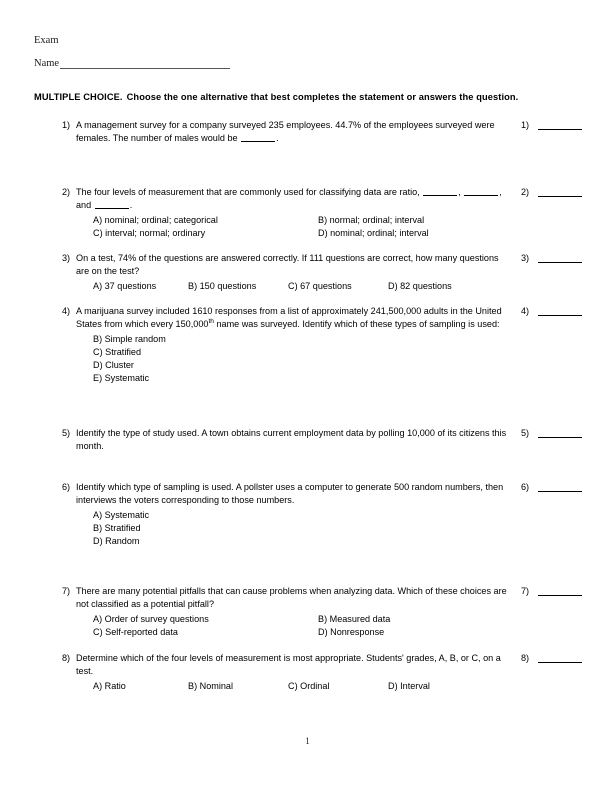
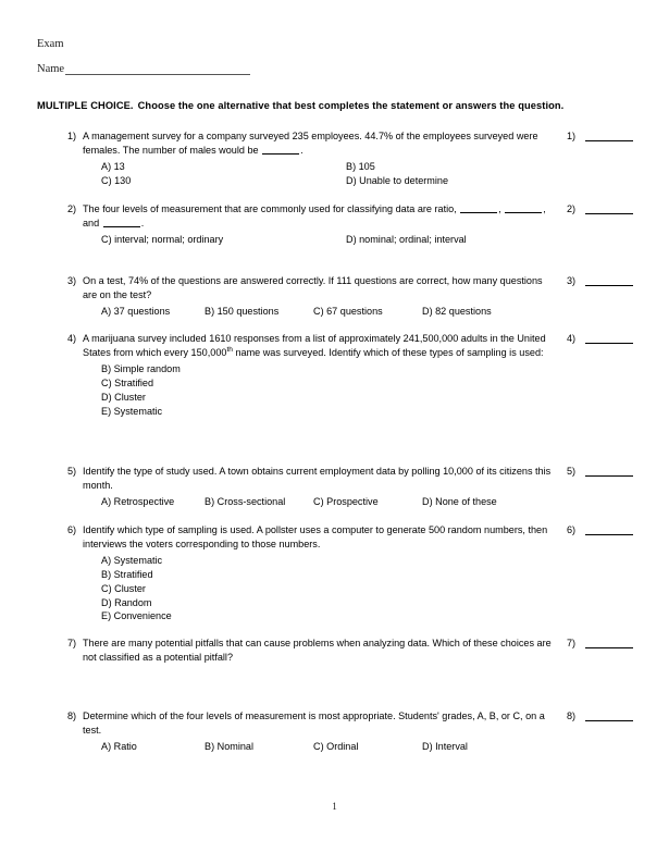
  Exam
  Name
  MULTIPLE CHOICE. Choose the one alternative that best completes the statement or answers the question.
  1)
  A management survey for a company surveyed 235 employees. 44.7% of the employees surveyed were females. The number of males would be .
+ A) 13
+ B) 105
+ C) 130
+ D) Unable to determine
  1)
  2)
  The four levels of measurement that are commonly used for classifying data are ratio, , , and .
- A) nominal; ordinal; categorical
- B) normal; ordinal; interval
  C) interval; normal; ordinary
  D) nominal; ordinal; interval
  2)
  3)
  On a test, 74% of the questions are answered correctly. If 111 questions are correct, how many questions are on the test?
  A) 37 questions
  B) 150 questions
  C) 67 questions
  D) 82 questions
  3)
  4)
  A marijuana survey included 1610 responses from a list of approximately 241,500,000 adults in the United States from which every 150,000 name was surveyed. Identify which of these types of sampling is used:
  B) Simple random
  C) Stratified
  D) Cluster
  E) Systematic
  4)
  5)
  Identify the type of study used. A town obtains current employment data by polling 10,000 of its citizens this month.
+ A) Retrospective
+ B) Cross-sectional
+ C) Prospective
+ D) None of these
  5)
  6)
  Identify which type of sampling is used. A pollster uses a computer to generate 500 random numbers, then interviews the voters corresponding to those numbers.
  A) Systematic
  B) Stratified
+ C) Cluster
  D) Random
+ E) Convenience
  6)
  7)
  There are many potential pitfalls that can cause problems when analyzing data. Which of these choices are not classified as a potential pitfall?
- A) Order of survey questions
- B) Measured data
- C) Self-reported data
- D) Nonresponse
  7)
  8)
  Determine which of the four levels of measurement is most appropriate. Students' grades, A, B, or C, on a test.
  A) Ratio
  B) Nominal
  C) Ordinal
  D) Interval
  8)
  1
